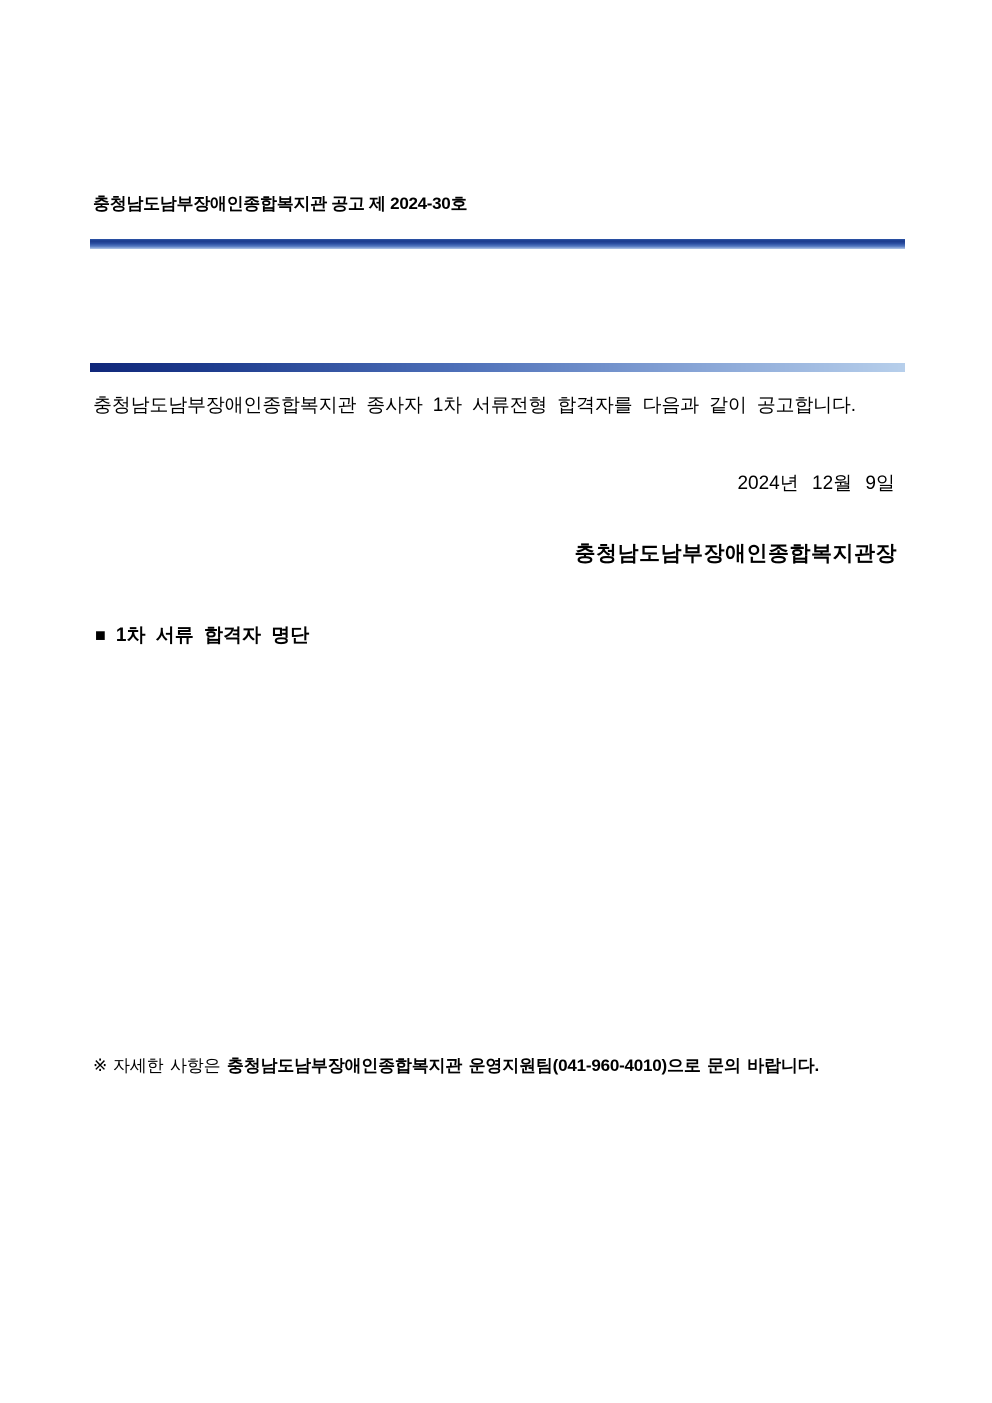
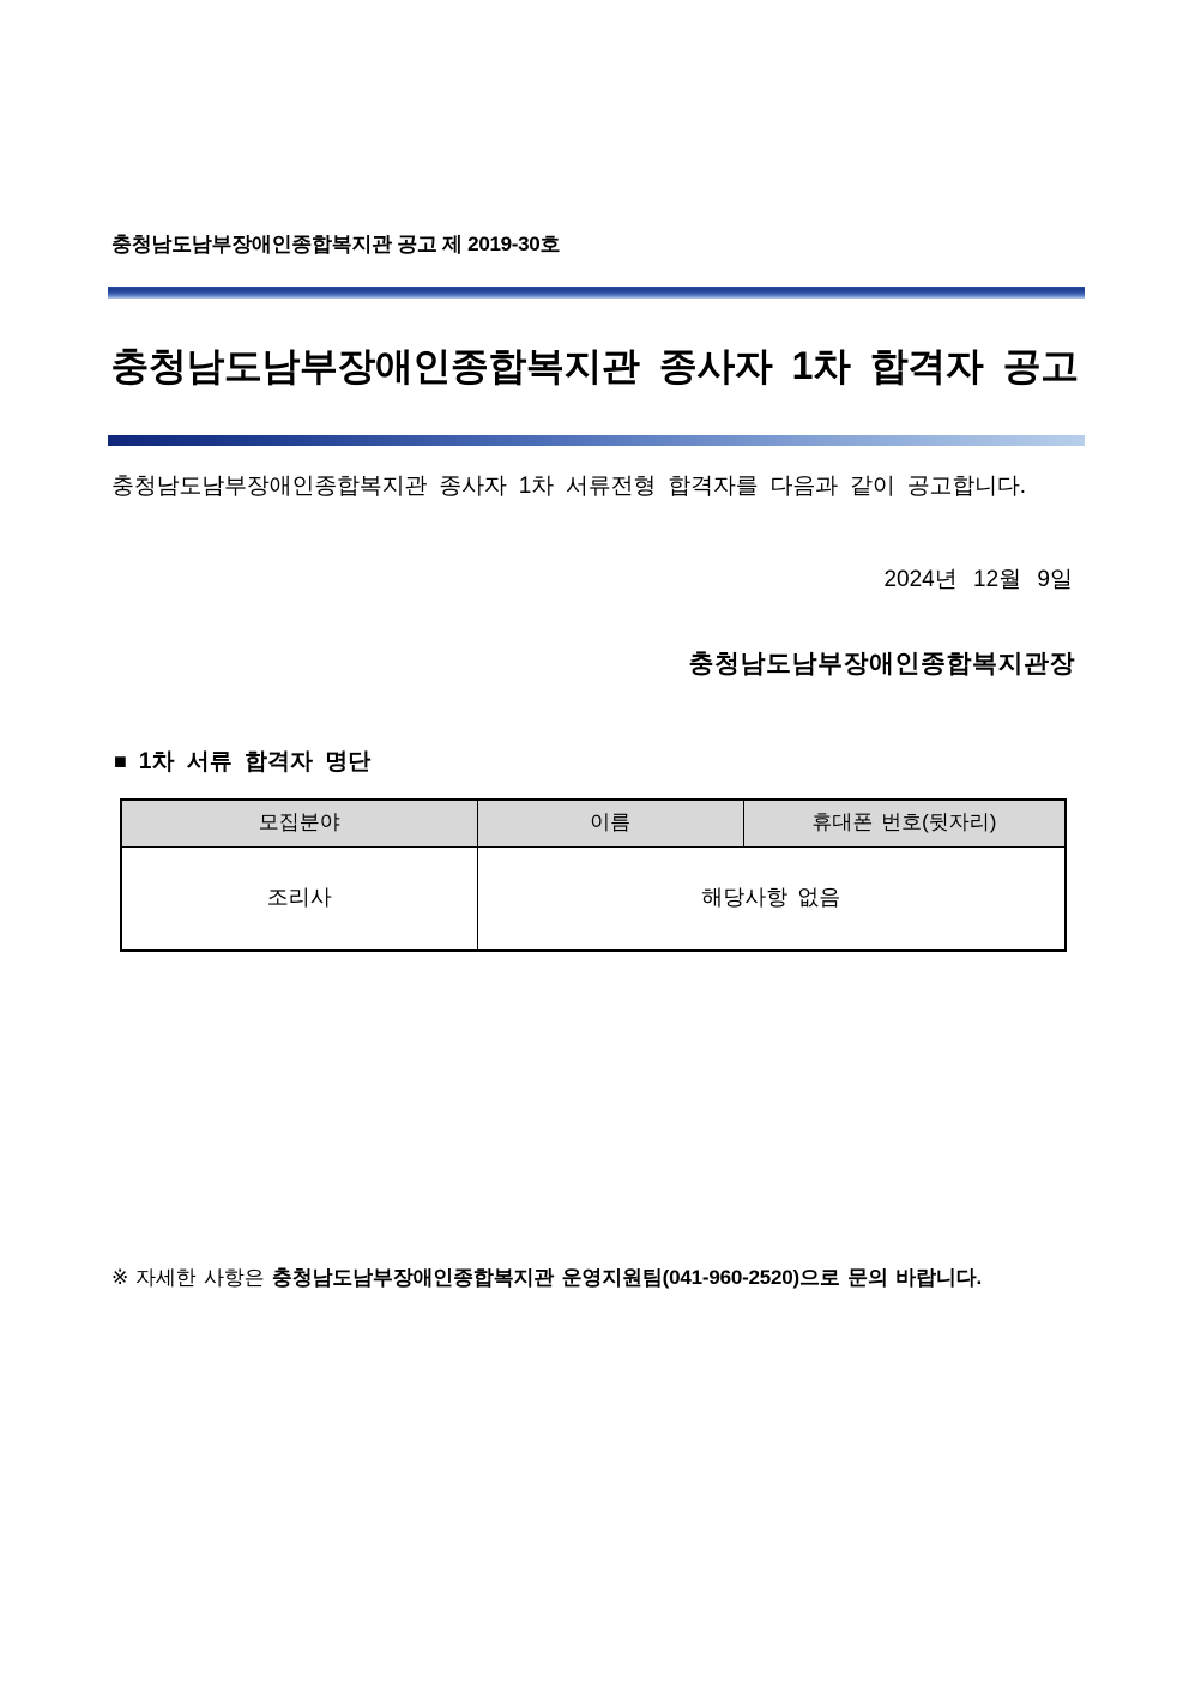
- 충청남도남부장애인종합복지관 공고 제 2024-30호
+ 충청남도남부장애인종합복지관 공고 제 2019-30호
+ 충청남도남부장애인종합복지관 종사자 1차 합격자 공고
  충청남도남부장애인종합복지관 종사자 1차 서류전형 합격자를 다음과 같이 공고합니다.
  2024년 12월 9일
  충청남도남부장애인종합복지관장
  ■ 1차 서류 합격자 명단
+ 모집분야	이름	휴대폰 번호(뒷자리)
+ 조리사	해당사항 없음
- ※ 자세한 사항은 충청남도남부장애인종합복지관 운영지원팀(041-960-4010)으로 문의 바랍니다.
+ ※ 자세한 사항은 충청남도남부장애인종합복지관 운영지원팀(041-960-2520)으로 문의 바랍니다.
